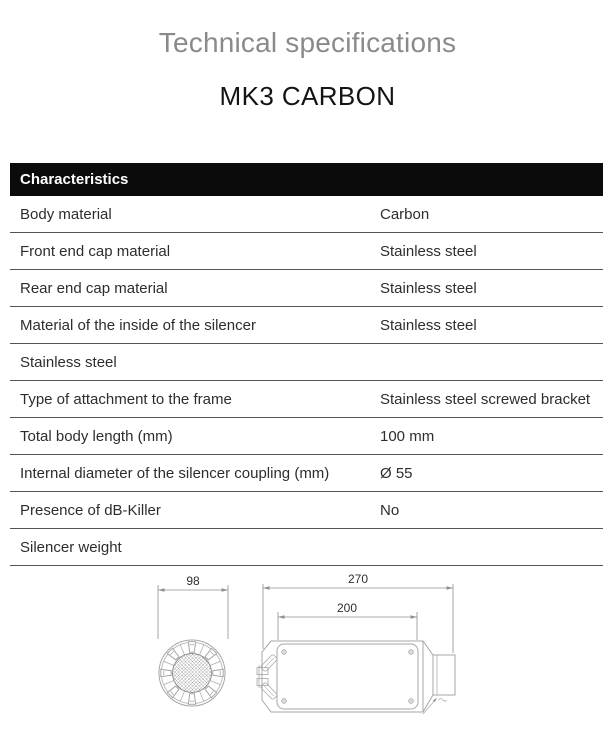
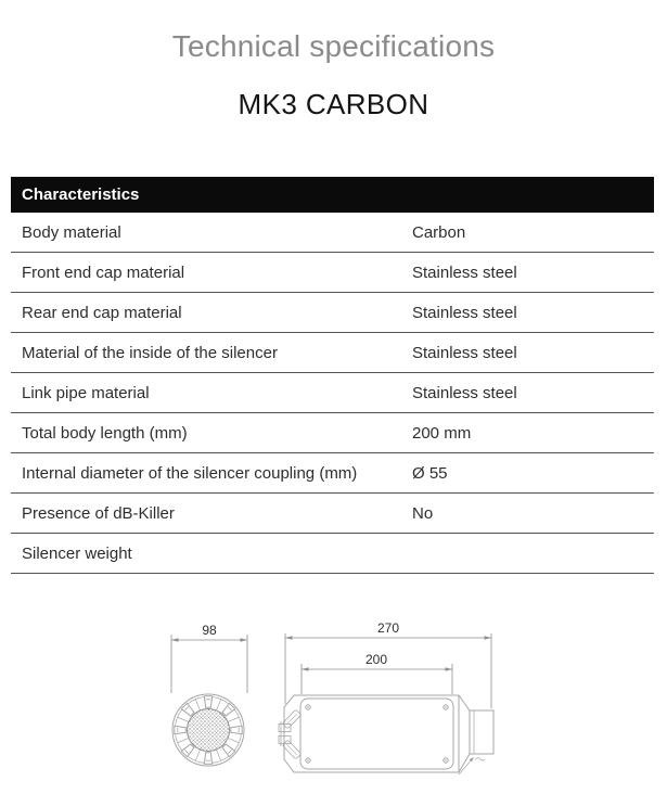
  Technical specifications
  MK3 CARBON
  Characteristics
  Body material
  Carbon
  Front end cap material
  Stainless steel
  Rear end cap material
  Stainless steel
  Material of the inside of the silencer
  Stainless steel
+ Link pipe material
  Stainless steel
- Type of attachment to the frame
- Stainless steel screwed bracket
  Total body length (mm)
- 100 mm
+ 200 mm
  Internal diameter of the silencer coupling (mm)
  Ø 55
  Presence of dB-Killer
  No
  Silencer weight
  98
  270
  200
